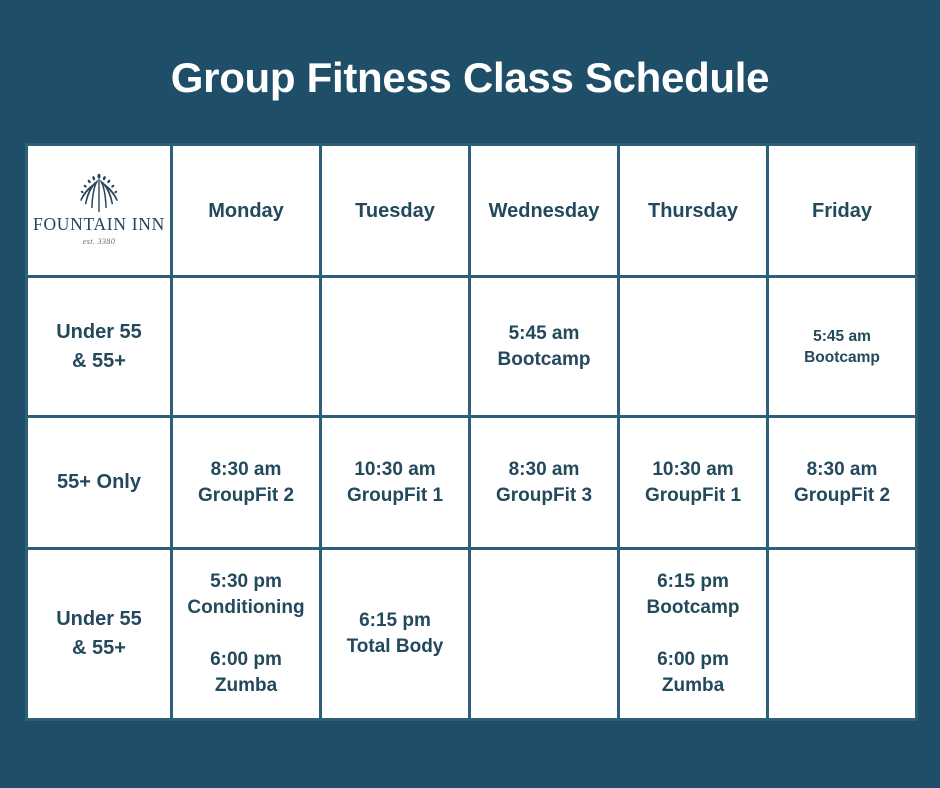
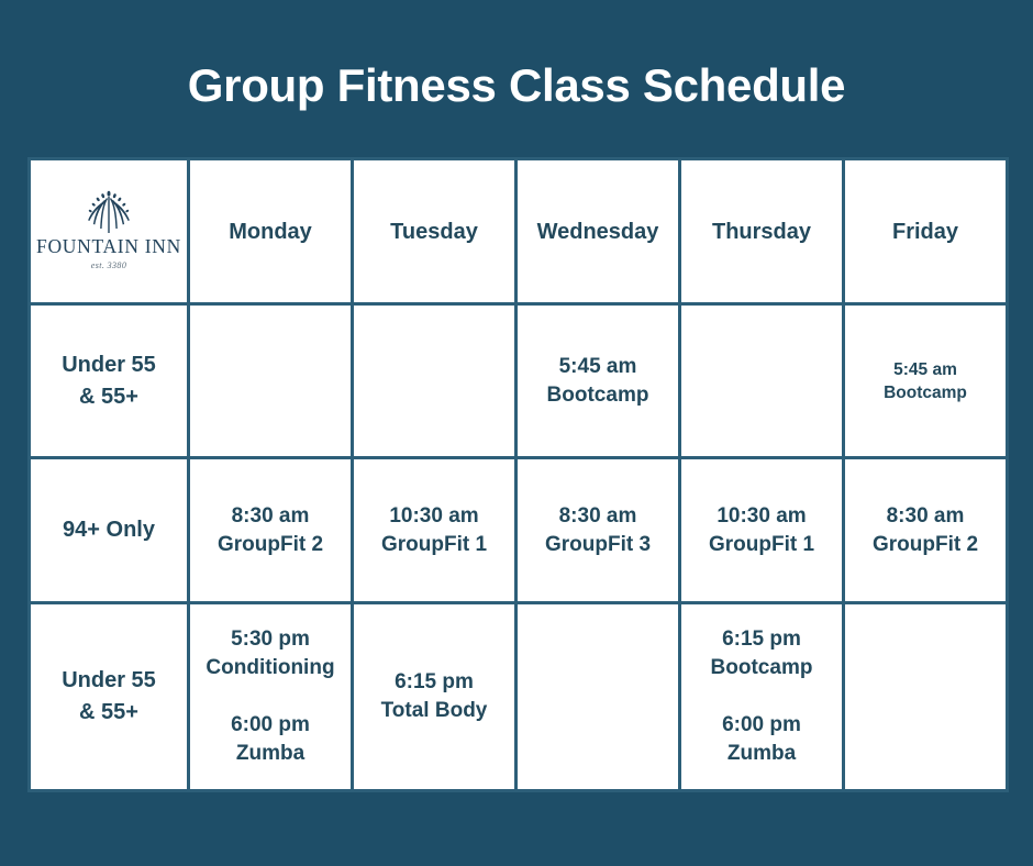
  Group Fitness Class Schedule
  FOUNTAIN INNest. 3380	Monday	Tuesday	Wednesday	Thursday	Friday
  Under 55& 55+			5:45 amBootcamp		5:45 amBootcamp
- 55+ Only	8:30 amGroupFit 2	10:30 amGroupFit 1	8:30 amGroupFit 3	10:30 amGroupFit 1	8:30 amGroupFit 2
+ 94+ Only	8:30 amGroupFit 2	10:30 amGroupFit 1	8:30 amGroupFit 3	10:30 amGroupFit 1	8:30 amGroupFit 2
  Under 55& 55+	5:30 pmConditioning6:00 pmZumba	6:15 pmTotal Body		6:15 pmBootcamp6:00 pmZumba
